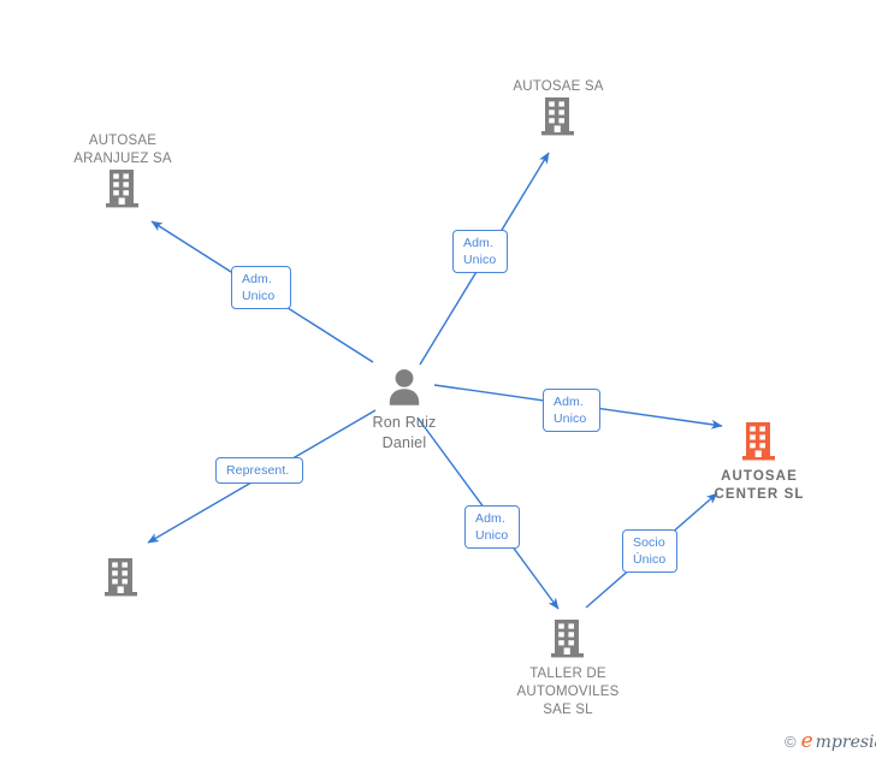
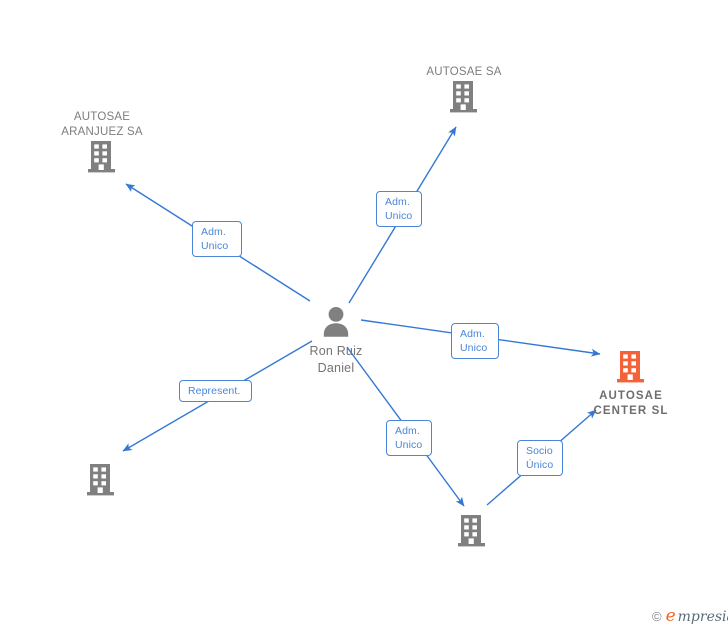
  Ron Ruiz
  Daniel
  AUTOSAE
  ARANJUEZ SA
  AUTOSAE SA
  AUTOSAE
  CENTER SL
- TALLER DE
- AUTOMOVILES
- SAE SL
  Adm.
  Unico
  Adm.
  Unico
  Adm.
  Unico
  Represent.
  Adm.
  Unico
  Socio
  Único
  ©
  e
  mpresi
